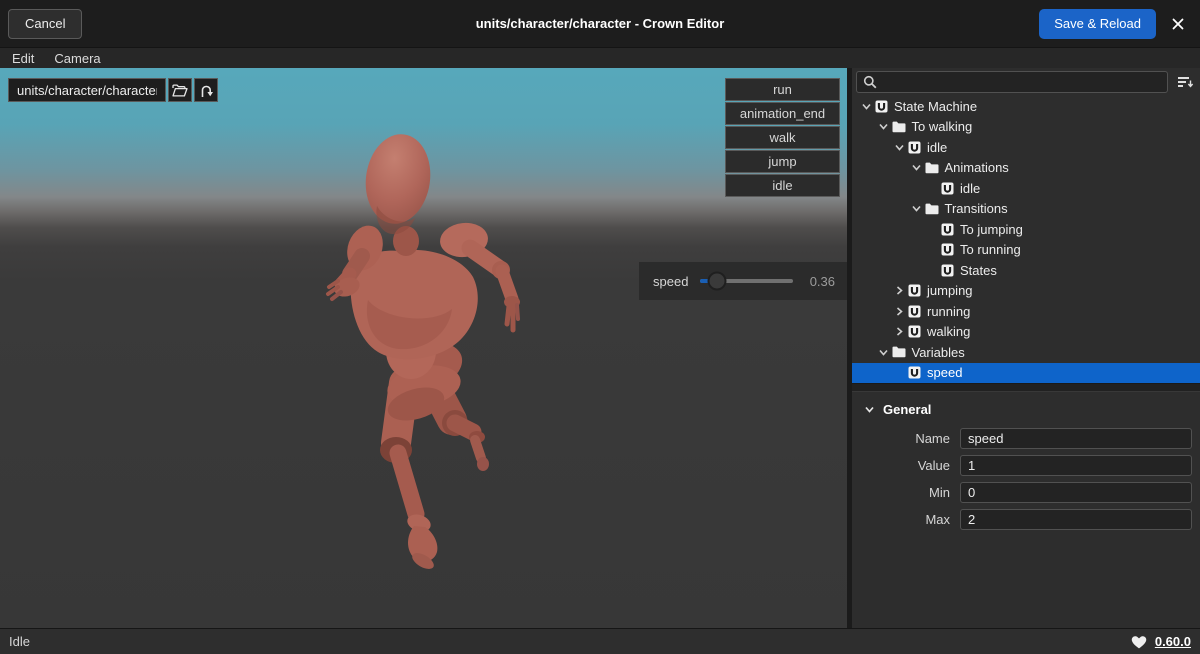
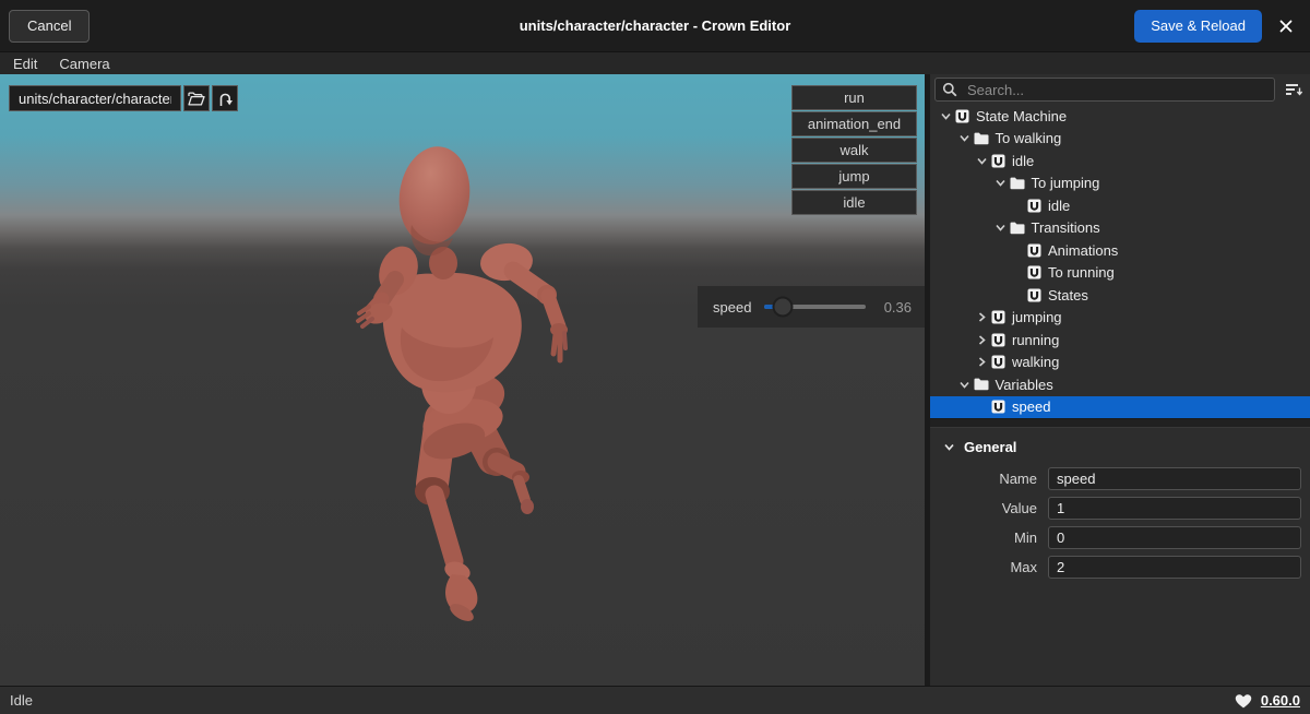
  Cancel
  units/character/character - Crown Editor
  Save & Reload
  Edit
  Camera
  units/character/characte
  run
  animation_end
  walk
  jump
  idle
  speed
  0.36
+ Search...
  State Machine
  To walking
  idle
- Animations
+ To jumping
  idle
  Transitions
- To jumping
+ Animations
  To running
  States
  jumping
  running
  walking
  Variables
  speed
  General
  Name
  speed
  Value
  1
  Min
  0
  Max
  2
  Idle
  0.60.0
